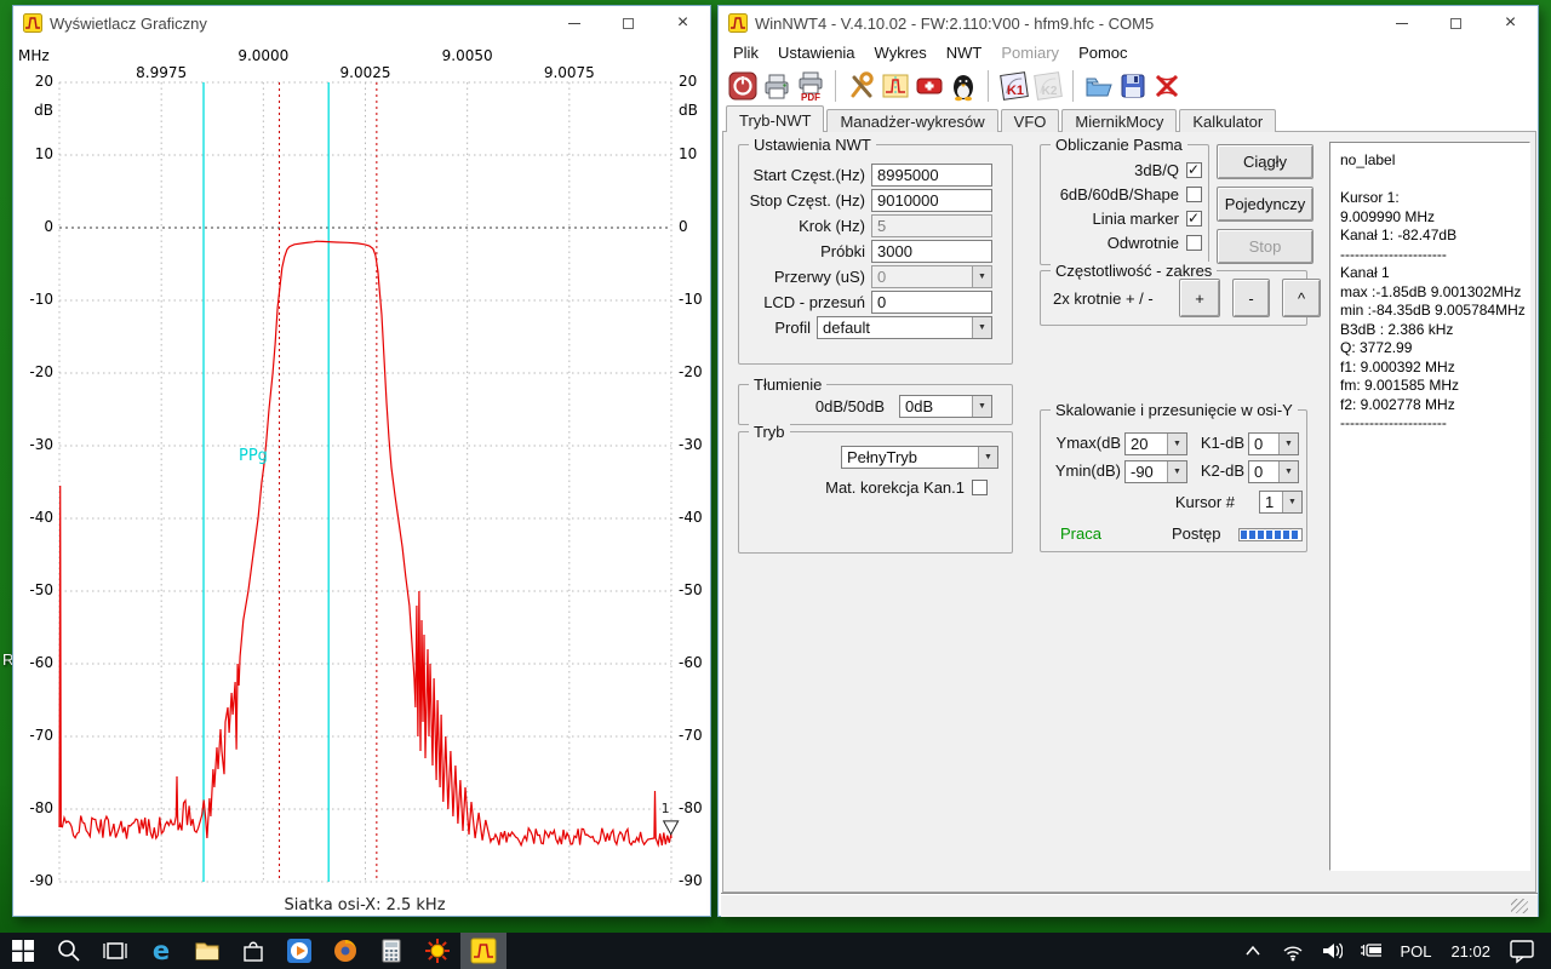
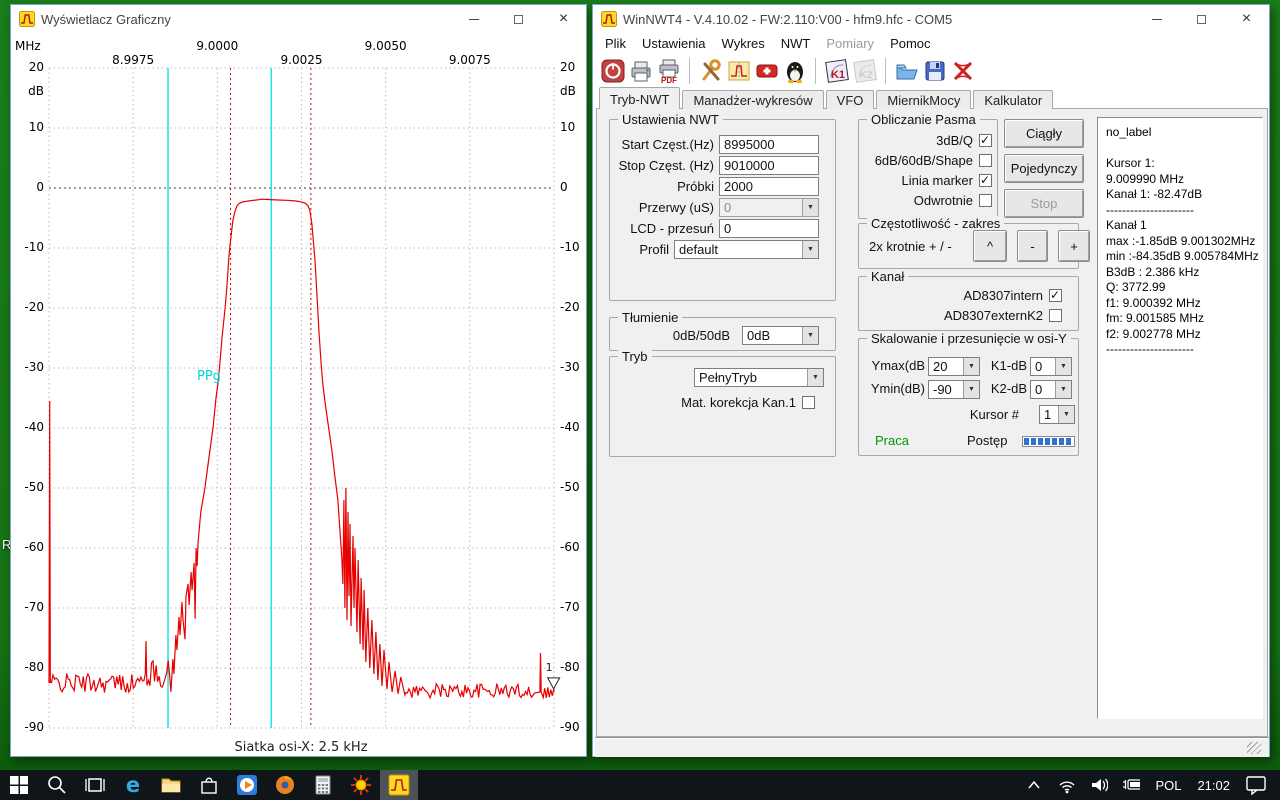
  R
  Wyświetlacz Graficzny
  ×
  8.9975
  9.0000
  9.0025
  9.0050
  9.0075
  20
  20
  10
  10
  0
  0
  -10
  -10
  -20
  -20
  -30
  -30
  -40
  -40
  -50
  -50
  -60
  -60
  -70
  -70
  -80
  -80
  -90
  -90
  MHz
  dB
  dB
  PPg
  1
  Siatka osi-X: 2.5 kHz
  WinNWT4 - V.4.10.02 - FW:2.110:V00 - hfm9.hfc - COM5
  ×
  Plik
  Ustawienia
  Wykres
  NWT
  Pomiary
  Pomoc
  PDF
  K1
  K2
  Tryb-NWT
  Manadżer-wykresów
  VFO
  MiernikMocy
  Kalkulator
  Ustawienia NWT
  Start Częst.(Hz)
  8995000
  Stop Częst. (Hz)
  9010000
- Krok (Hz)
- 5
  Próbki
- 3000
+ 2000
  Przerwy (uS)
  0
  LCD - przesuń
  0
  Profil
  default
  Tłumienie
  0dB/50dB
  0dB
  Tryb
  PełnyTryb
  Mat. korekcja Kan.1
  Obliczanie Pasma
  3dB/Q
  6dB/60dB/Shape
  Linia marker
  Odwrotnie
  Ciągły
  Pojedynczy
  Stop
  Częstotliwość - zakres
  2x krotnie + / -
- +
+ ^
  -
- ^
+ +
+ Kanał
+ AD8307intern
+ AD8307externK2
  Skalowanie i przesunięcie w osi-Y
  Ymax(dB
  20
  K1-dB
  0
  Ymin(dB)
  -90
  K2-dB
  0
  Kursor #
  1
  Praca
  Postęp
  no_label
  Kursor 1:
  9.009990 MHz
  Kanał 1: -82.47dB
  ----------------------
  Kanał 1
  max :-1.85dB 9.001302MHz
  min :-84.35dB 9.005784MHz
  B3dB : 2.386 kHz
  Q: 3772.99
  f1: 9.000392 MHz
  fm: 9.001585 MHz
  f2: 9.002778 MHz
  ----------------------
  e
  POL
  21:02
